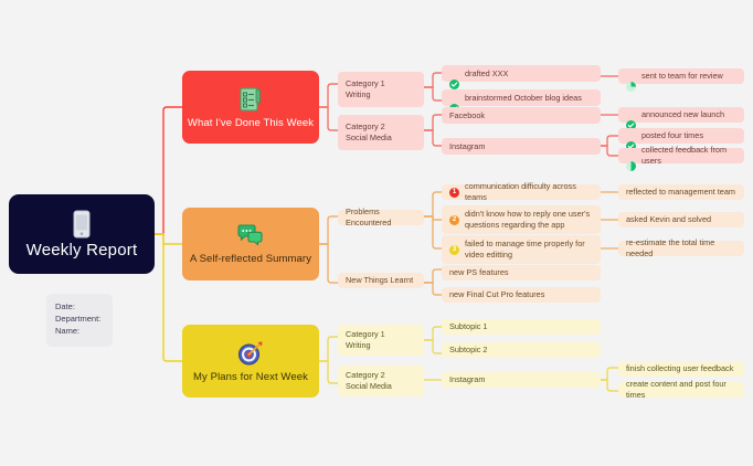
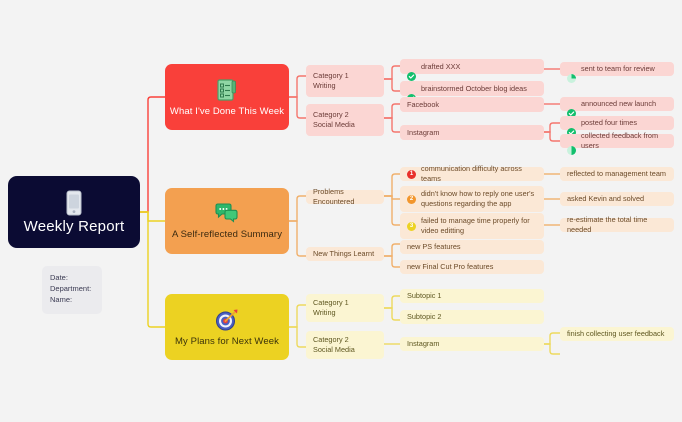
  Weekly Report
  Date:
  Department:
  Name:
  What I've Done This Week
  Category 1
  Writing
  Category 2
  Social Media
  drafted XXX
  brainstormed October blog ideas
  Facebook
  Instagram
  sent to team for review
  announced new launch
  posted four times
  collected feedback from users
  A Self-reflected Summary
  Problems Encountered
  New Things Learnt
  communication difficulty across teams
  didn't know how to reply one user's questions regarding the app
  failed to manage time properly for video editting
  new PS features
  new Final Cut Pro features
  reflected to management team
  asked Kevin and solved
  re-estimate the total time needed
  My Plans for Next Week
  Category 1
  Writing
  Category 2
  Social Media
  Subtopic 1
  Subtopic 2
  Instagram
  finish collecting user feedback
- create content and post four times
